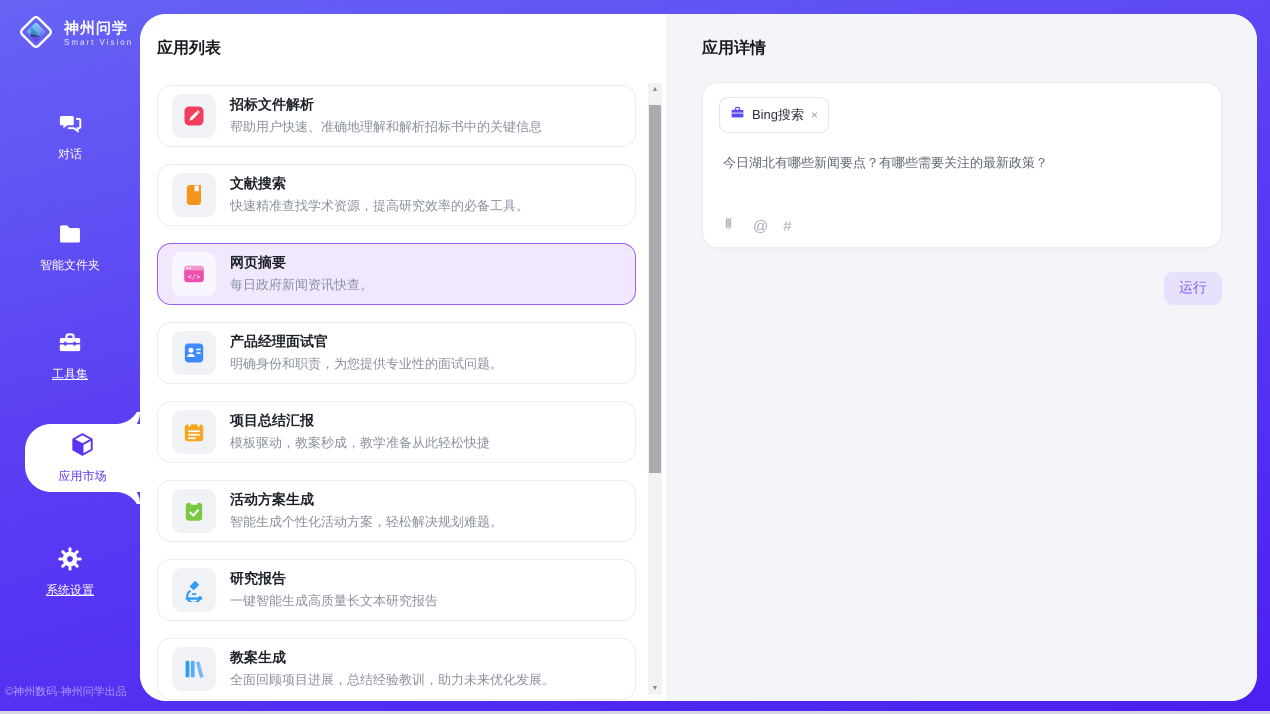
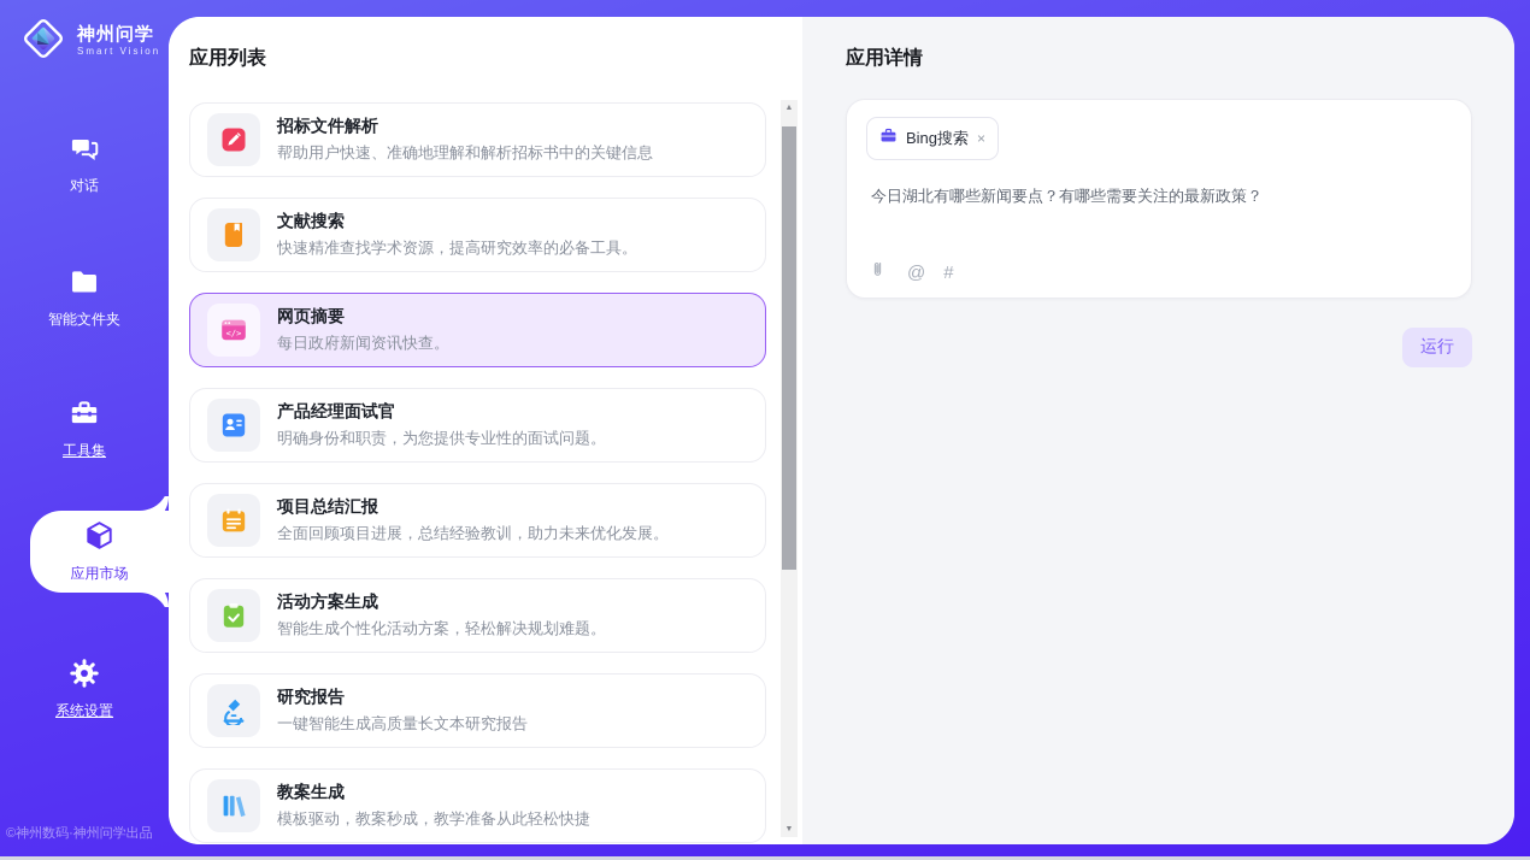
  神州问学
  Smart Vision
  对话
  智能文件夹
  工具集
  应用市场
  系统设置
  ©神州数码·神州问学出品
  应用列表
  招标文件解析
  帮助用户快速、准确地理解和解析招标书中的关键信息
  文献搜索
  快速精准查找学术资源，提高研究效率的必备工具。
  </>
  网页摘要
  每日政府新闻资讯快查。
  产品经理面试官
  明确身份和职责，为您提供专业性的面试问题。
  项目总结汇报
- 模板驱动，教案秒成，教学准备从此轻松快捷
+ 全面回顾项目进展，总结经验教训，助力未来优化发展。
  活动方案生成
  智能生成个性化活动方案，轻松解决规划难题。
  研究报告
  一键智能生成高质量长文本研究报告
  教案生成
- 全面回顾项目进展，总结经验教训，助力未来优化发展。
+ 模板驱动，教案秒成，教学准备从此轻松快捷
  应用详情
  Bing搜索
  ×
  今日湖北有哪些新闻要点？有哪些需要关注的最新政策？
  @
  #
  运行
